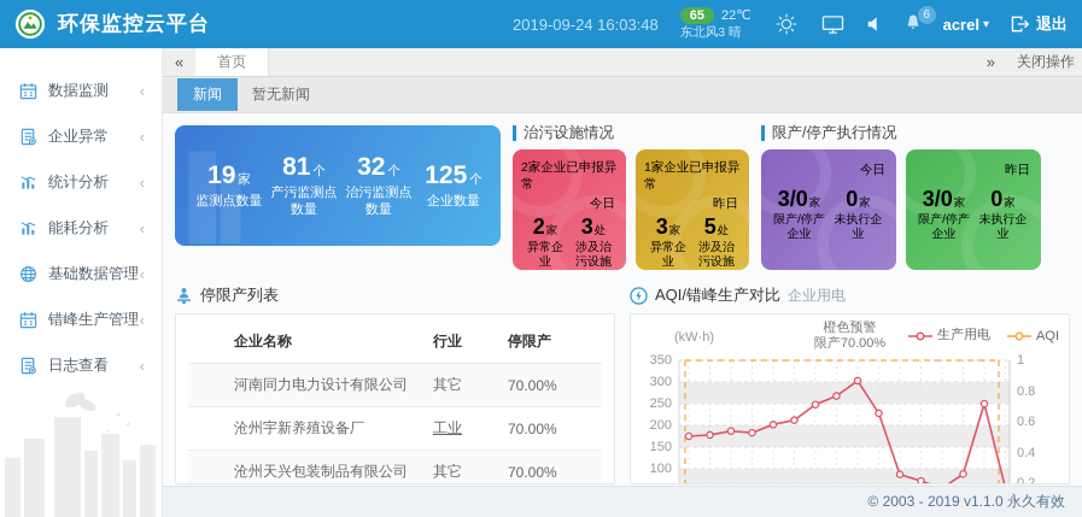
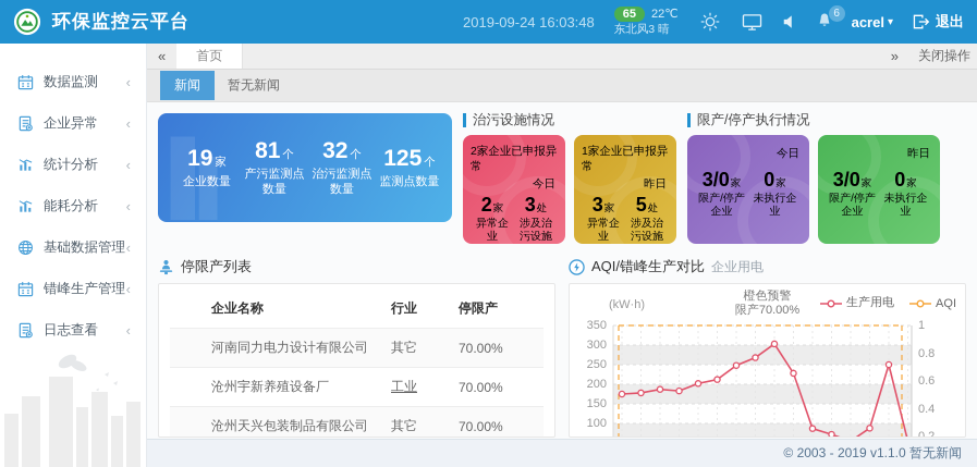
  环保监控云平台
  2019-09-24 16:03:48
  65
  22℃
  东北风3 晴
  6
  acrel
  ▾
  退出
  数据监测
  ‹
  企业异常
  ‹
  统计分析
  ‹
  能耗分析
  ‹
  基础数据管理
  ‹
  错峰生产管理
  ‹
  日志查看
  ‹
  «
  首页
  »
  关闭操作
  新闻
  暂无新闻
  19 家
- 监测点数量
+ 企业数量
  81 个
  产污监测点数量
  32 个
  治污监测点数量
  125 个
- 企业数量
+ 监测点数量
  治污设施情况
  2家企业已申报异常
  今日
  2家
  异常企业
  3处
  涉及治污设施
  1家企业已申报异常
  昨日
  3家
  异常企业
  5处
  涉及治污设施
  限产/停产执行情况
  今日
  3/0家
  限产/停产企业
  0家
  未执行企业
  昨日
  3/0家
  限产/停产企业
  0家
  未执行企业
  停限产列表
  企业名称	行业	停限产
  河南同力电力设计有限公司	其它	70.00%
  沧州宇新养殖设备厂	工业	70.00%
  沧州天兴包装制品有限公司	其它	70.00%
  AQI/错峰生产对比
  企业用电
  (kW·h)
  橙色预警
  限产70.00%
  生产用电
  AQI
  350
  300
  250
  200
  150
  100
  1
  0.8
  0.6
  0.4
- © 2003 - 2019 v1.1.0 永久有效
+ © 2003 - 2019 v1.1.0 暂无新闻
